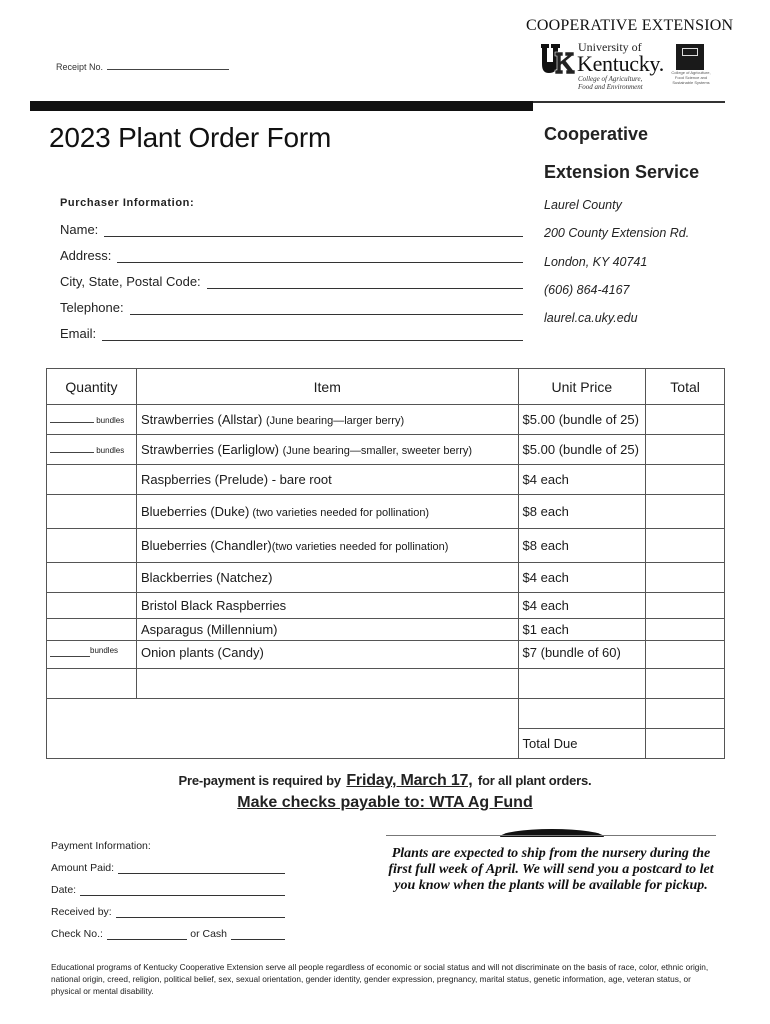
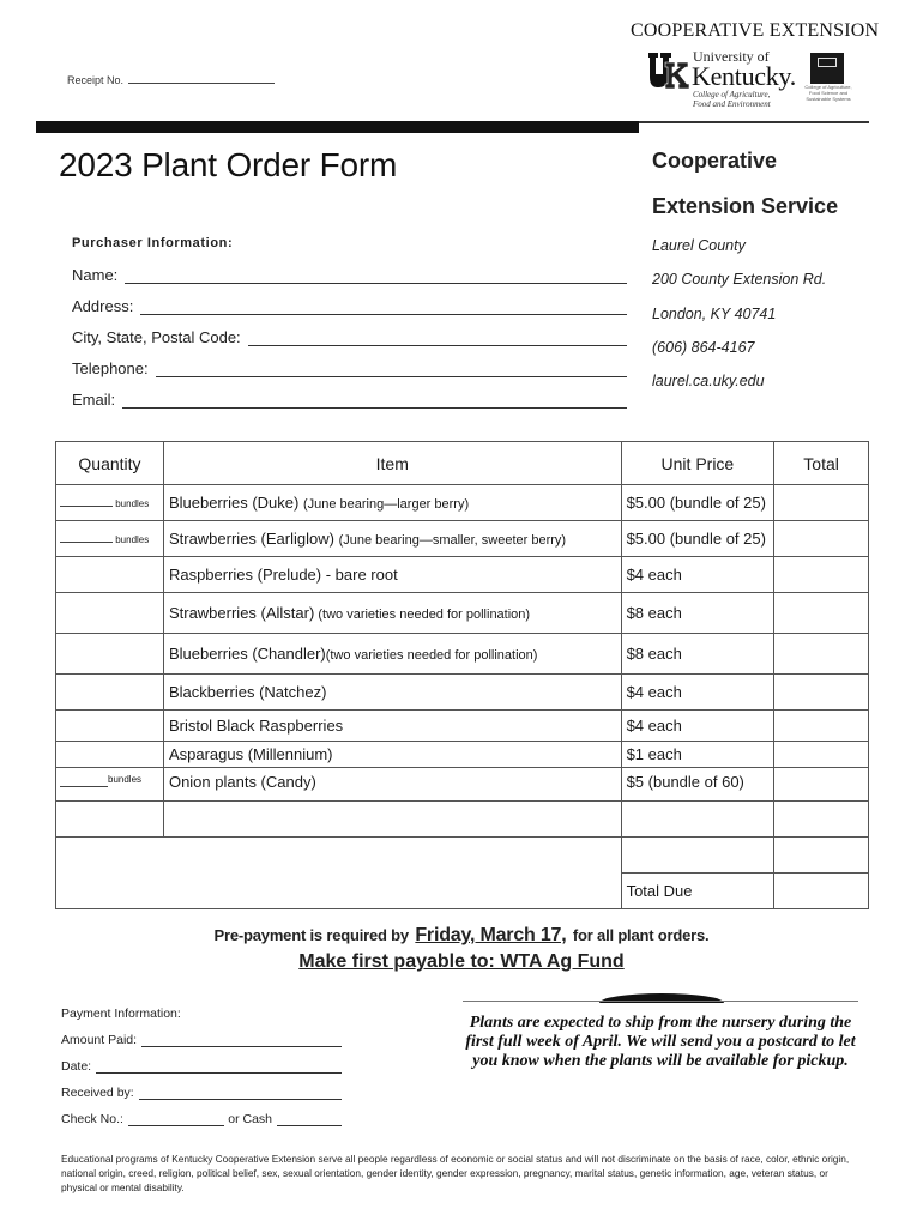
  Receipt No.
  COOPERATIVE EXTENSION
  University of
  Kentucky.
  College of Agriculture,
  Food and Environment
  2023 Plant Order Form
  Purchaser Information:
  Name:
  Address:
  City, State, Postal Code:
  Telephone:
  Email:
  Cooperative
  Extension Service
  Laurel County
  200 County Extension Rd.
  London, KY 40741
  (606) 864-4167
  laurel.ca.uky.edu
  Quantity	Item	Unit Price	Total
- bundles	Strawberries (Allstar) (June bearing—larger berry)	$5.00 (bundle of 25)
+ bundles	Blueberries (Duke) (June bearing—larger berry)	$5.00 (bundle of 25)
  bundles	Strawberries (Earliglow) (June bearing—smaller, sweeter berry)	$5.00 (bundle of 25)
  	Raspberries (Prelude) - bare root	$4 each
- 	Blueberries (Duke) (two varieties needed for pollination)	$8 each
+ 	Strawberries (Allstar) (two varieties needed for pollination)	$8 each
  	Blueberries (Chandler)(two varieties needed for pollination)	$8 each
  	Blackberries (Natchez)	$4 each
  	Bristol Black Raspberries	$4 each
  	Asparagus (Millennium)	$1 each
- bundles	Onion plants (Candy)	$7 (bundle of 60)
+ bundles	Onion plants (Candy)	$5 (bundle of 60)
  Total Due
  Pre-payment is required by Friday, March 17, for all plant orders.
- Make checks payable to: WTA Ag Fund
+ Make first payable to: WTA Ag Fund
  Payment Information:
  Amount Paid:
  Date:
  Received by:
  Check No.:
  or Cash
  Plants are expected to ship from the nursery during the first full week of April. We will send you a postcard to let you know when the plants will be available for pickup.
  Educational programs of Kentucky Cooperative Extension serve all people regardless of economic or social status and will not discriminate on the basis of race, color, ethnic origin, national origin, creed, religion, political belief, sex, sexual orientation, gender identity, gender expression, pregnancy, marital status, genetic information, age, veteran status, or physical or mental disability.
